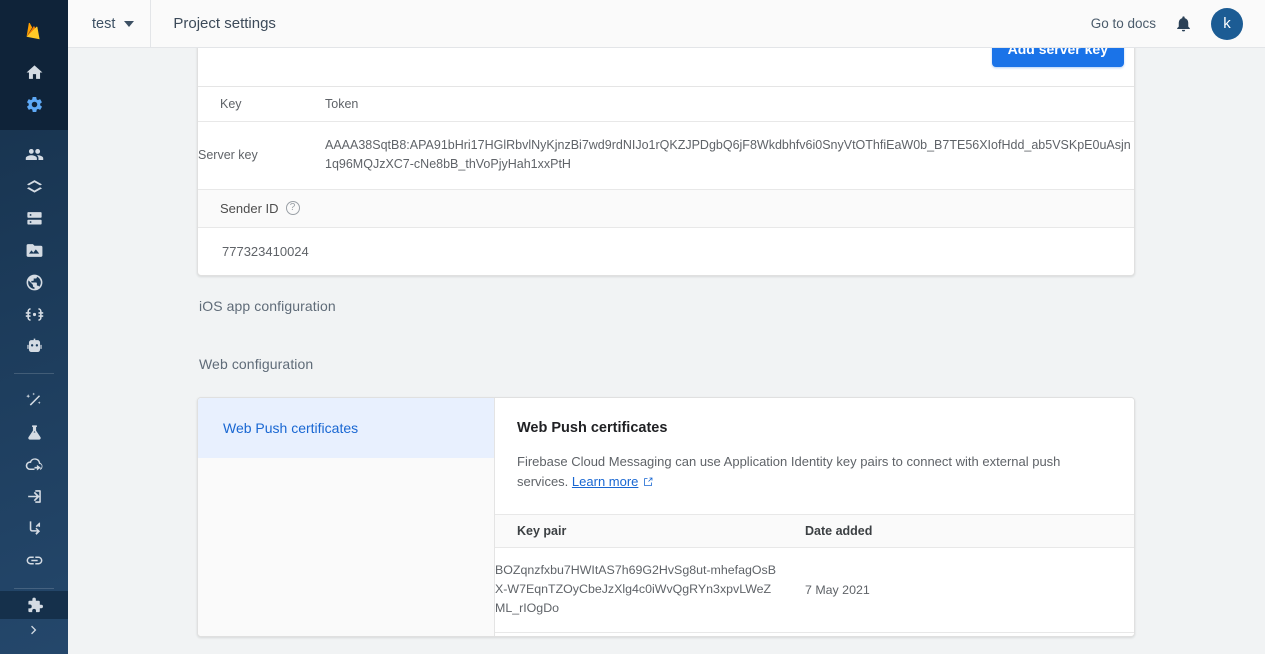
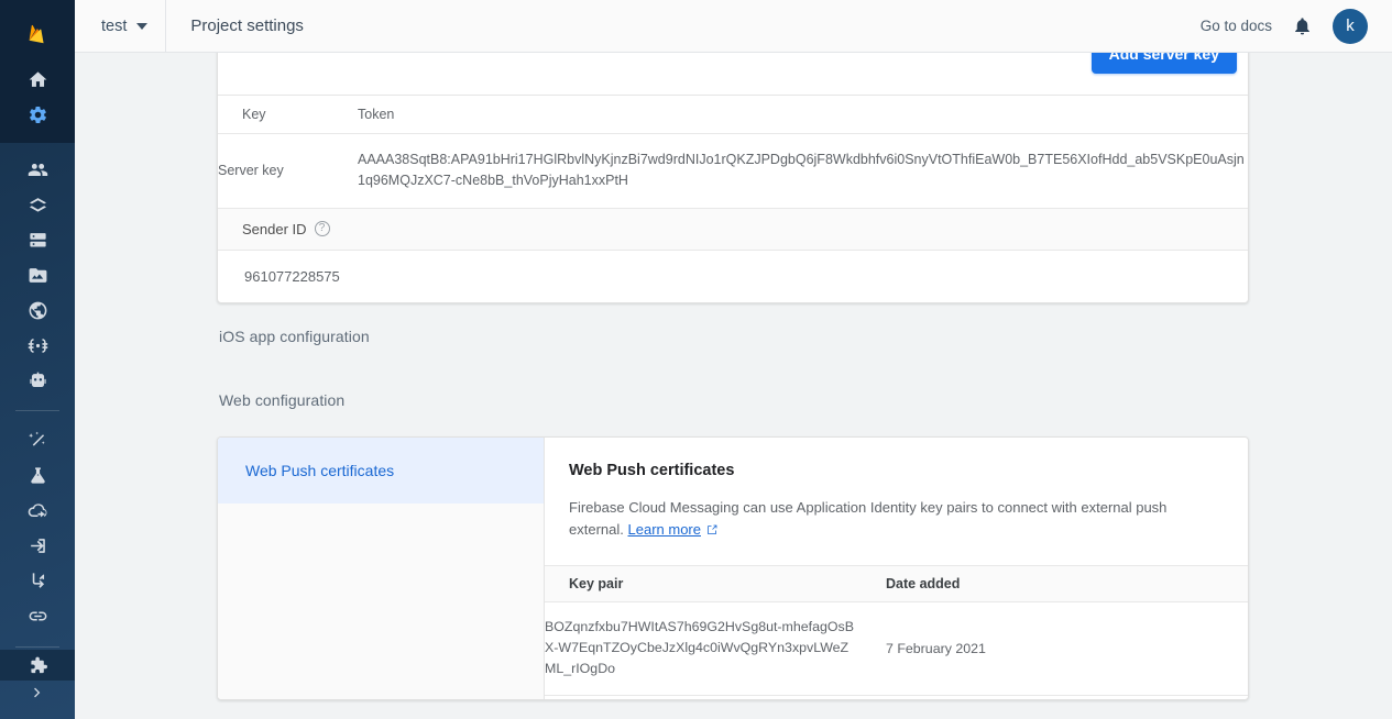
  test
  Project settings
  Go to docs
  k
  Add server key
  Key	Token
  Server key	AAAA38SqtB8:APA91bHri17HGlRbvlNyKjnzBi7wd9rdNIJo1rQKZJPDgbQ6jF8Wkdbhfv6i0SnyVtOThfiEaW0b_B7TE56XIofHdd_ab5VSKpE0uAsjn1q96MQJzXC7-cNe8bB_thVoPjyHah1xxPtH
  Sender ID
  ?
- 777323410024
+ 961077228575
  iOS app configuration
  Web configuration
  Web Push certificates
  Web Push certificates
- Firebase Cloud Messaging can use Application Identity key pairs to connect with external push services. Learn more
+ Firebase Cloud Messaging can use Application Identity key pairs to connect with external push external. Learn more
  Key pair	Date added
- BOZqnzfxbu7HWItAS7h69G2HvSg8ut-mhefagOsBX-W7EqnTZOyCbeJzXlg4c0iWvQgRYn3xpvLWeZML_rIOgDo	7 May 2021
+ BOZqnzfxbu7HWItAS7h69G2HvSg8ut-mhefagOsBX-W7EqnTZOyCbeJzXlg4c0iWvQgRYn3xpvLWeZML_rIOgDo	7 February 2021
